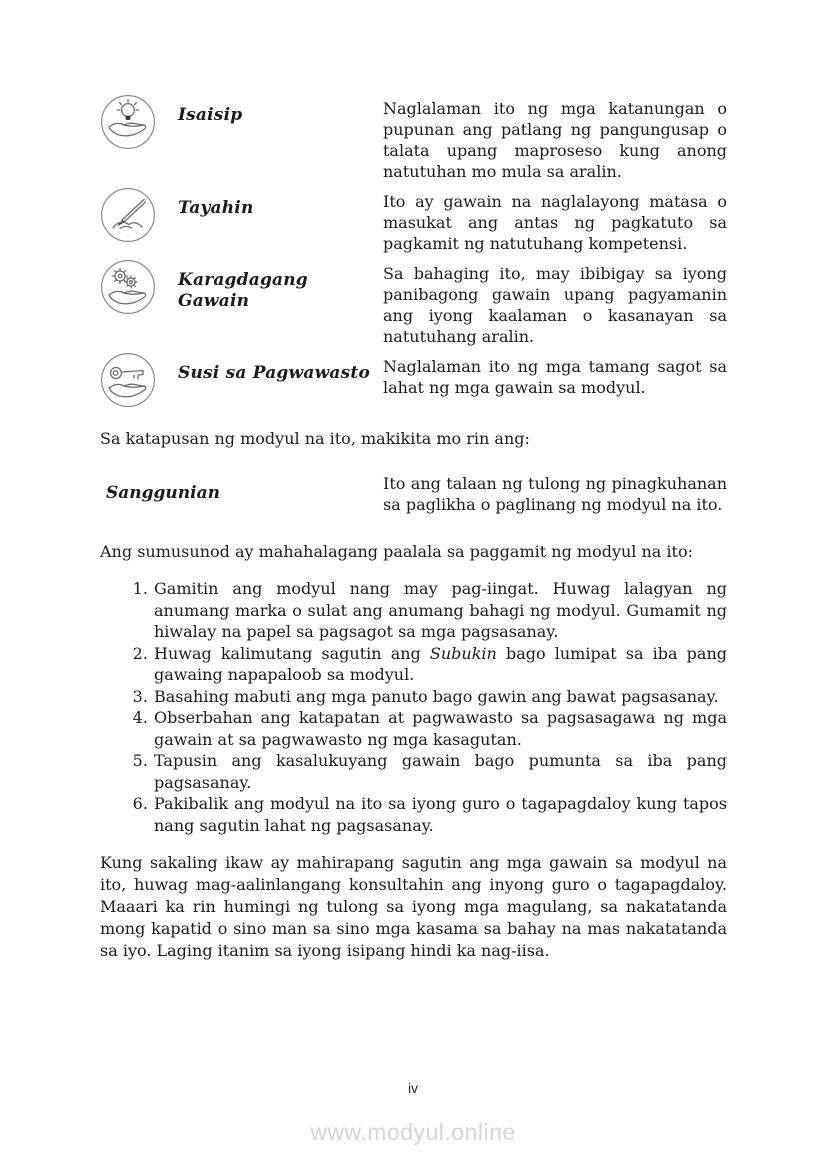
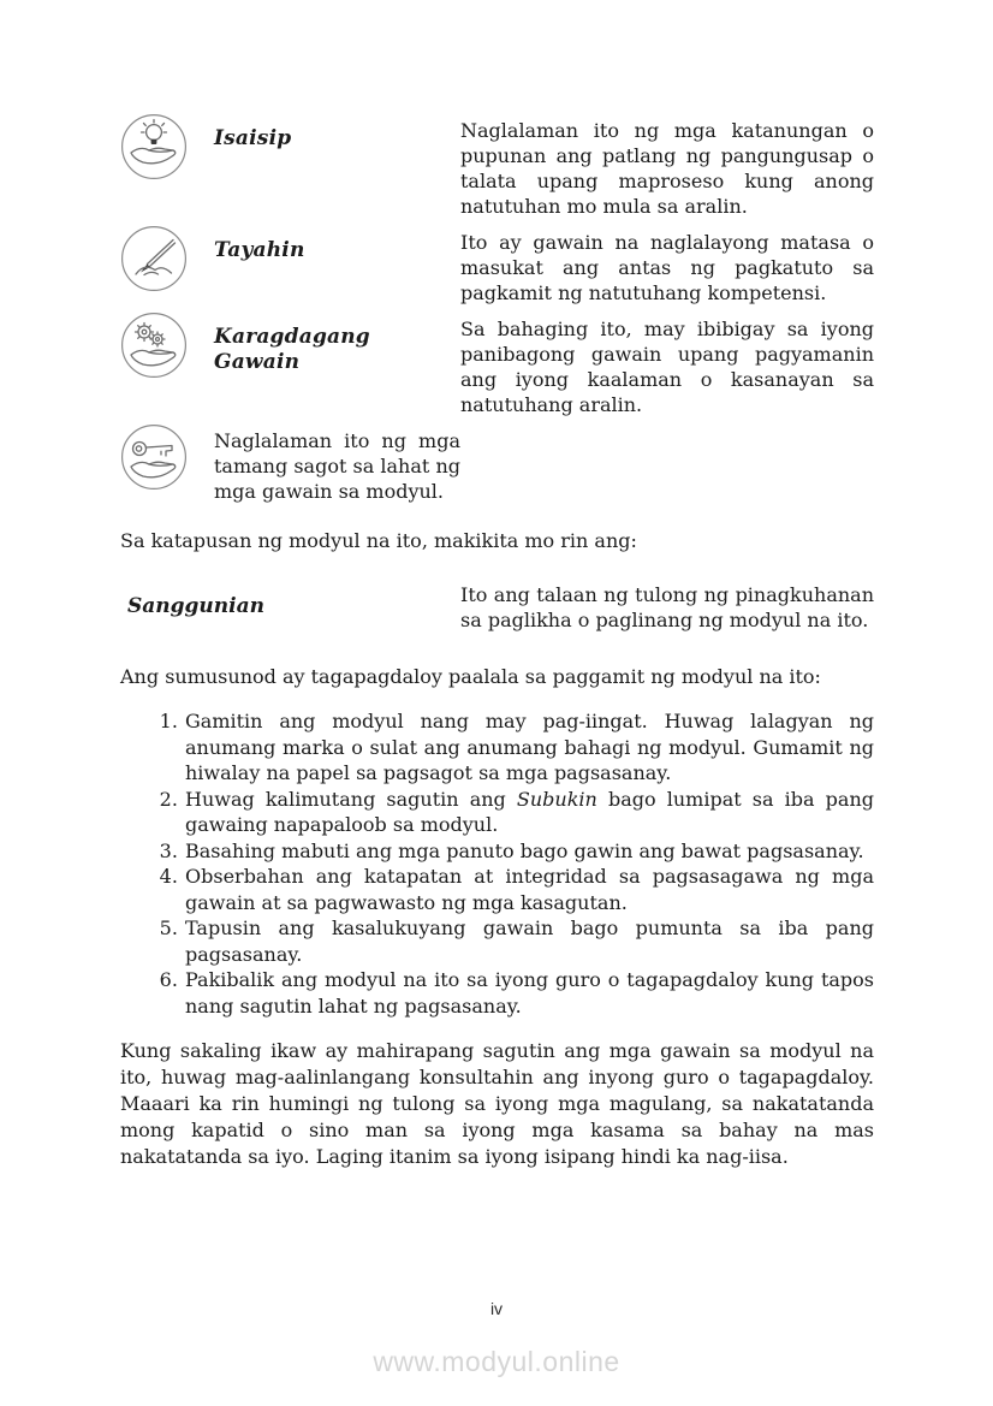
  Isaisip
  Naglalaman ito ng mga katanungan o pupunan ang patlang ng pangungusap o talata upang maproseso kung anong natutuhan mo mula sa aralin.
  Tayahin
  Ito ay gawain na naglalayong matasa o masukat ang antas ng pagkatuto sa pagkamit ng natutuhang kompetensi.
  Karagdagang
  Gawain
  Sa bahaging ito, may ibibigay sa iyong panibagong gawain upang pagyamanin ang iyong kaalaman o kasanayan sa natutuhang aralin.
- Susi sa Pagwawasto
  Naglalaman ito ng mga tamang sagot sa lahat ng mga gawain sa modyul.
  Sa katapusan ng modyul na ito, makikita mo rin ang:
  Sanggunian
  Ito ang talaan ng tulong ng pinagkuhanan sa paglikha o paglinang ng modyul na ito.
- Ang sumusunod ay mahahalagang paalala sa paggamit ng modyul na ito:
+ Ang sumusunod ay tagapagdaloy paalala sa paggamit ng modyul na ito:
  Gamitin ang modyul nang may pag-iingat. Huwag lalagyan ng anumang marka o sulat ang anumang bahagi ng modyul. Gumamit ng hiwalay na papel sa pagsagot sa mga pagsasanay.
  Huwag kalimutang sagutin ang Subukin bago lumipat sa iba pang gawaing napapaloob sa modyul.
  Basahing mabuti ang mga panuto bago gawin ang bawat pagsasanay.
- Obserbahan ang katapatan at pagwawasto sa pagsasagawa ng mga gawain at sa pagwawasto ng mga kasagutan.
+ Obserbahan ang katapatan at integridad sa pagsasagawa ng mga gawain at sa pagwawasto ng mga kasagutan.
  Tapusin ang kasalukuyang gawain bago pumunta sa iba pang pagsasanay.
  Pakibalik ang modyul na ito sa iyong guro o tagapagdaloy kung tapos nang sagutin lahat ng pagsasanay.
- Kung sakaling ikaw ay mahirapang sagutin ang mga gawain sa modyul na ito, huwag mag-aalinlangang konsultahin ang inyong guro o tagapagdaloy. Maaari ka rin humingi ng tulong sa iyong mga magulang, sa nakatatanda mong kapatid o sino man sa sino mga kasama sa bahay na mas nakatatanda sa iyo. Laging itanim sa iyong isipang hindi ka nag-iisa.
+ Kung sakaling ikaw ay mahirapang sagutin ang mga gawain sa modyul na ito, huwag mag-aalinlangang konsultahin ang inyong guro o tagapagdaloy. Maaari ka rin humingi ng tulong sa iyong mga magulang, sa nakatatanda mong kapatid o sino man sa iyong mga kasama sa bahay na mas nakatatanda sa iyo. Laging itanim sa iyong isipang hindi ka nag-iisa.
  iv
  www.modyul.online
